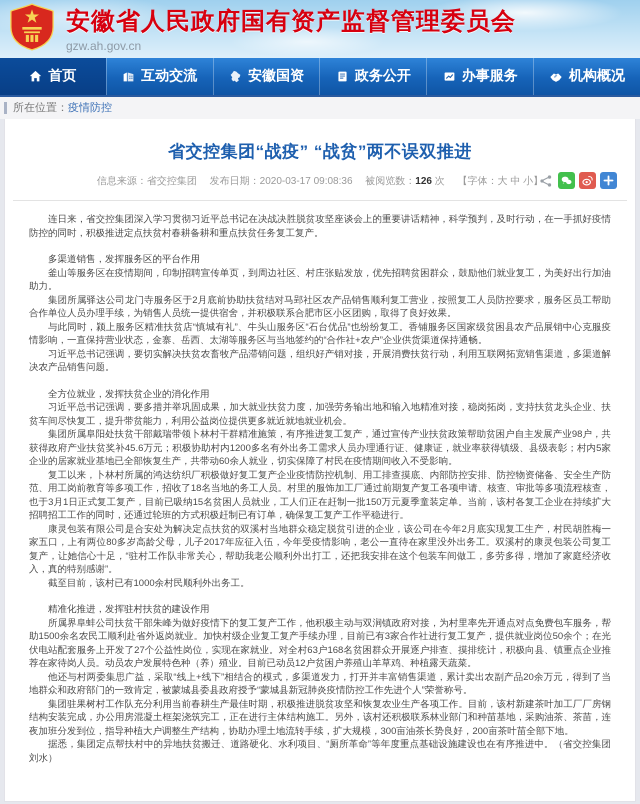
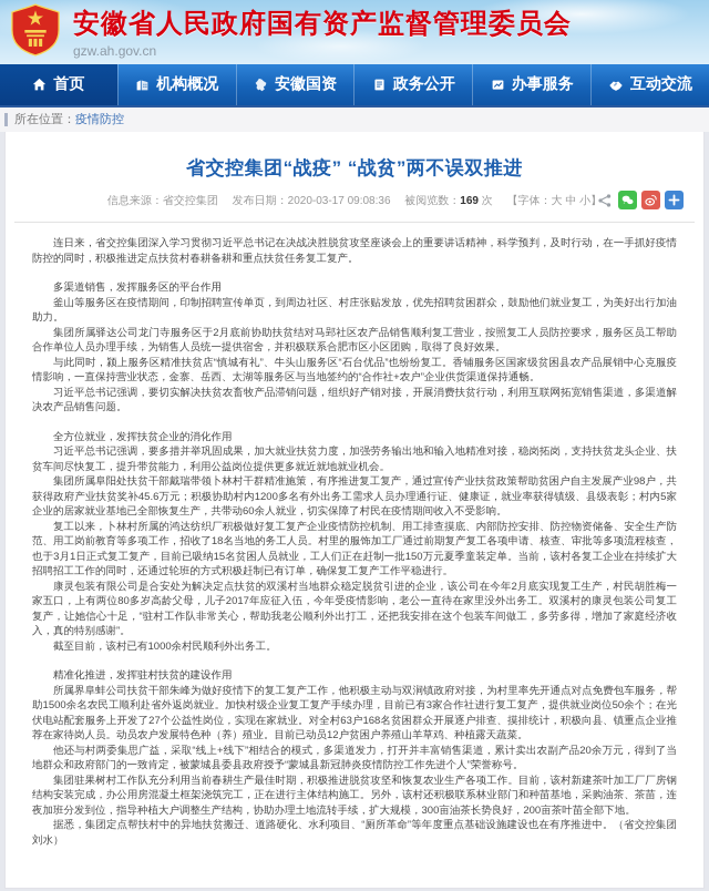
  安徽省人民政府国有资产监督管理委员会
  gzw.ah.gov.cn
  首页
- 互动交流
+ 机构概况
  安徽国资
  政务公开
  办事服务
- 机构概况
+ 互动交流
  所在位置：
  疫情防控
  省交控集团“战疫” “战贫”两不误双推进
- 信息来源：省交控集团 发布日期：2020-03-17 09:08:36 被阅览数：126 次 【字体：大 中 小】
+ 信息来源：省交控集团 发布日期：2020-03-17 09:08:36 被阅览数：169 次 【字体：大 中 小】
  连日来，省交控集团深入学习贯彻习近平总书记在决战决胜脱贫攻坚座谈会上的重要讲话精神，科学预判，及时行动，在一手抓好疫情防控的同时，积极推进定点扶贫村春耕备耕和重点扶贫任务复工复产。
  多渠道销售，发挥服务区的平台作用
  釜山等服务区在疫情期间，印制招聘宣传单页，到周边社区、村庄张贴发放，优先招聘贫困群众，鼓励他们就业复工，为美好出行加油助力。
  集团所属驿达公司龙门寺服务区于2月底前协助扶贫结对马郢社区农产品销售顺利复工营业，按照复工人员防控要求，服务区员工帮助合作单位人员办理手续，为销售人员统一提供宿舍，并积极联系合肥市区小区团购，取得了良好效果。
  与此同时，颍上服务区精准扶贫店“慎城有礼”、牛头山服务区“石台优品”也纷纷复工。香铺服务区国家级贫困县农产品展销中心克服疫情影响，一直保持营业状态，金寨、岳西、太湖等服务区与当地签约的“合作社+农户”企业供货渠道保持通畅。
  习近平总书记强调，要切实解决扶贫农畜牧产品滞销问题，组织好产销对接，开展消费扶贫行动，利用互联网拓宽销售渠道，多渠道解决农产品销售问题。
  全方位就业，发挥扶贫企业的消化作用
  习近平总书记强调，要多措并举巩固成果，加大就业扶贫力度，加强劳务输出地和输入地精准对接，稳岗拓岗，支持扶贫龙头企业、扶贫车间尽快复工，提升带贫能力，利用公益岗位提供更多就近就地就业机会。
  集团所属阜阳处扶贫干部戴瑞带领卜林村干群精准施策，有序推进复工复产，通过宣传产业扶贫政策帮助贫困户自主发展产业98户，共获得政府产业扶贫奖补45.6万元；积极协助村内1200多名有外出务工需求人员办理通行证、健康证，就业率获得镇级、县级表彰；村内5家企业的居家就业基地已全部恢复生产，共带动60余人就业，切实保障了村民在疫情期间收入不受影响。
  复工以来，卜林村所属的鸿达纺织厂积极做好复工复产企业疫情防控机制、用工排查摸底、内部防控安排、防控物资储备、安全生产防范、用工岗前教育等多项工作，招收了18名当地的务工人员。村里的服饰加工厂通过前期复产复工各项申请、核查、审批等多项流程核查，也于3月1日正式复工复产，目前已吸纳15名贫困人员就业，工人们正在赶制一批150万元夏季童装定单。当前，该村各复工企业在持续扩大招聘招工工作的同时，还通过轮班的方式积极赶制已有订单，确保复工复产工作平稳进行。
  康灵包装有限公司是合安处为解决定点扶贫的双溪村当地群众稳定脱贫引进的企业，该公司在今年2月底实现复工生产，村民胡胜梅一家五口，上有两位80多岁高龄父母，儿子2017年应征入伍，今年受疫情影响，老公一直待在家里没外出务工。双溪村的康灵包装公司复工复产，让她信心十足，“驻村工作队非常关心，帮助我老公顺利外出打工，还把我安排在这个包装车间做工，多劳多得，增加了家庭经济收入，真的特别感谢”。
  截至目前，该村已有1000余村民顺利外出务工。
  精准化推进，发挥驻村扶贫的建设作用
  所属界阜蚌公司扶贫干部朱峰为做好疫情下的复工复产工作，他积极主动与双涧镇政府对接，为村里率先开通点对点免费包车服务，帮助1500余名农民工顺利赴省外返岗就业。加快村级企业复工复产手续办理，目前已有3家合作社进行复工复产，提供就业岗位50余个；在光伏电站配套服务上开发了27个公益性岗位，实现在家就业。对全村63户168名贫困群众开展逐户排查、摸排统计，积极向县、镇重点企业推荐在家待岗人员。动员农户发展特色种（养）殖业。目前已动员12户贫困户养殖山羊草鸡、种植露天蔬菜。
  他还与村两委集思广益，采取“线上+线下”相结合的模式，多渠道发力，打开并丰富销售渠道，累计卖出农副产品20余万元，得到了当地群众和政府部门的一致肯定，被蒙城县委县政府授予“蒙城县新冠肺炎疫情防控工作先进个人”荣誉称号。
  集团驻果树村工作队充分利用当前春耕生产最佳时期，积极推进脱贫攻坚和恢复农业生产各项工作。目前，该村新建茶叶加工厂厂房钢结构安装完成，办公用房混凝土框架浇筑完工，正在进行主体结构施工。另外，该村还积极联系林业部门和种苗基地，采购油茶、茶苗，连夜加班分发到位，指导种植大户调整生产结构，协助办理土地流转手续，扩大规模，300亩油茶长势良好，200亩茶叶苗全部下地。
  据悉，集团定点帮扶村中的异地扶贫搬迁、道路硬化、水利项目、“厕所革命”等年度重点基础设施建设也在有序推进中。（省交控集团 刘水）
